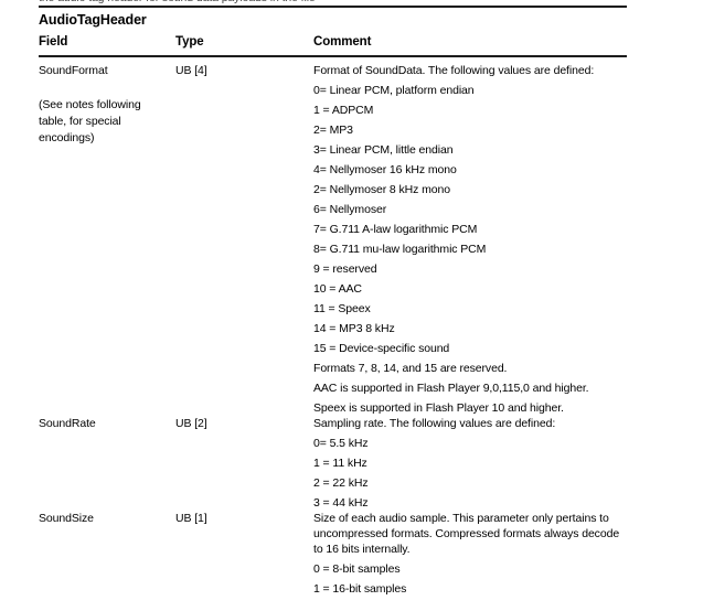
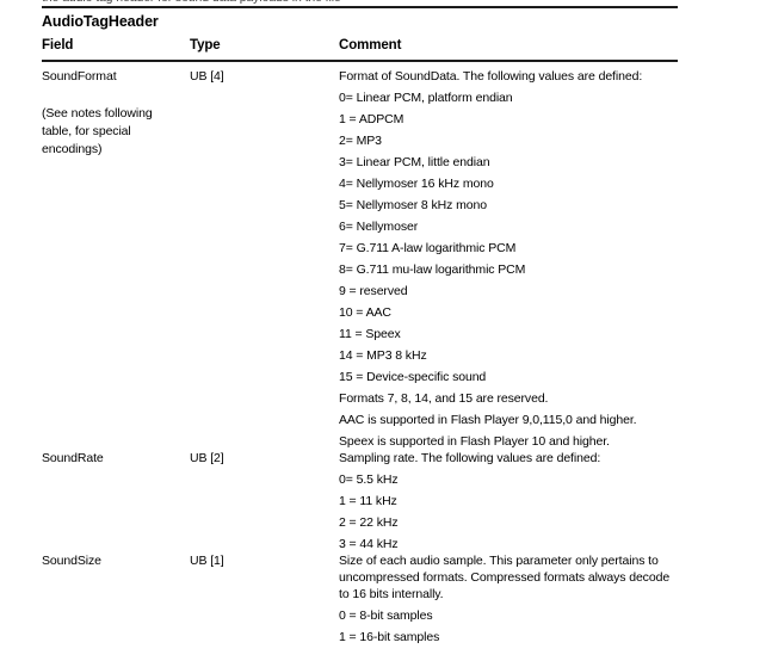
  AudioTagHeader
  Field
  Type
  Comment
  SoundFormat
  (See notes following
  table, for special
  encodings)
  UB [4]
  Format of SoundData. The following values are defined:
  0= Linear PCM, platform endian
  1 = ADPCM
  2= MP3
  3= Linear PCM, little endian
  4= Nellymoser 16 kHz mono
- 2= Nellymoser 8 kHz mono
+ 5= Nellymoser 8 kHz mono
  6= Nellymoser
  7= G.711 A-law logarithmic PCM
  8= G.711 mu-law logarithmic PCM
  9 = reserved
  10 = AAC
  11 = Speex
  14 = MP3 8 kHz
  15 = Device-specific sound
  Formats 7, 8, 14, and 15 are reserved.
  AAC is supported in Flash Player 9,0,115,0 and higher.
  Speex is supported in Flash Player 10 and higher.
  SoundRate
  UB [2]
  Sampling rate. The following values are defined:
  0= 5.5 kHz
  1 = 11 kHz
  2 = 22 kHz
  3 = 44 kHz
  SoundSize
  UB [1]
  Size of each audio sample. This parameter only pertains to
  uncompressed formats. Compressed formats always decode
  to 16 bits internally.
  0 = 8-bit samples
  1 = 16-bit samples
